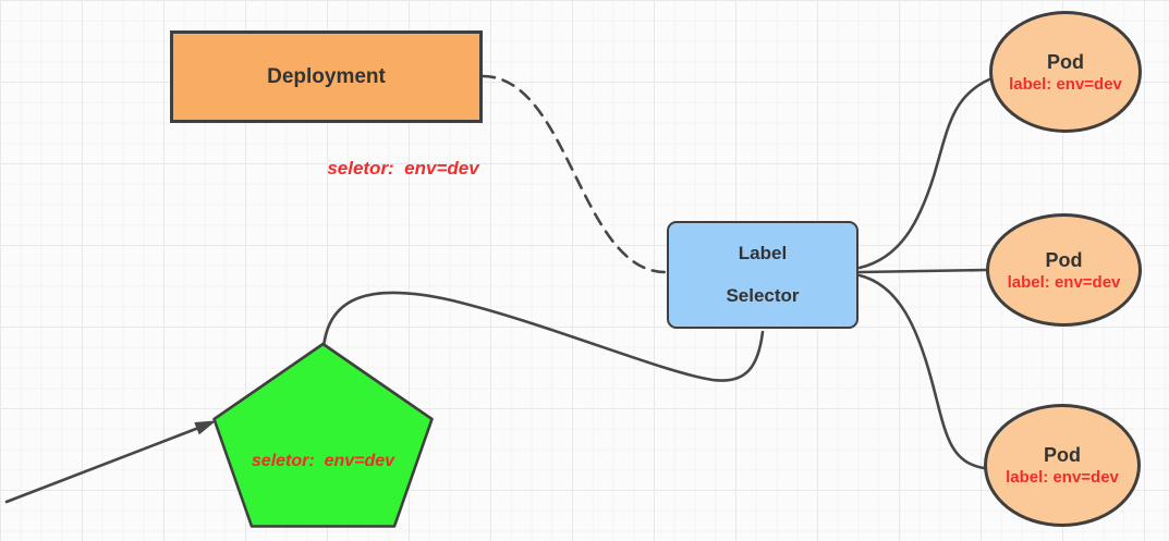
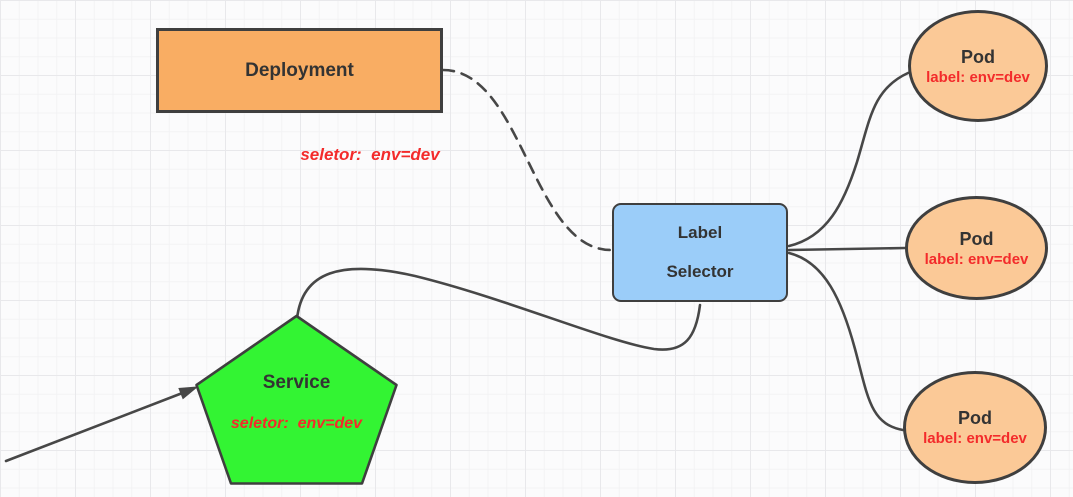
  Deployment
  seletor: env=dev
  Label
  Selector
+ Service
  seletor: env=dev
  Pod
  label: env=dev
  Pod
  label: env=dev
  Pod
  label: env=dev
